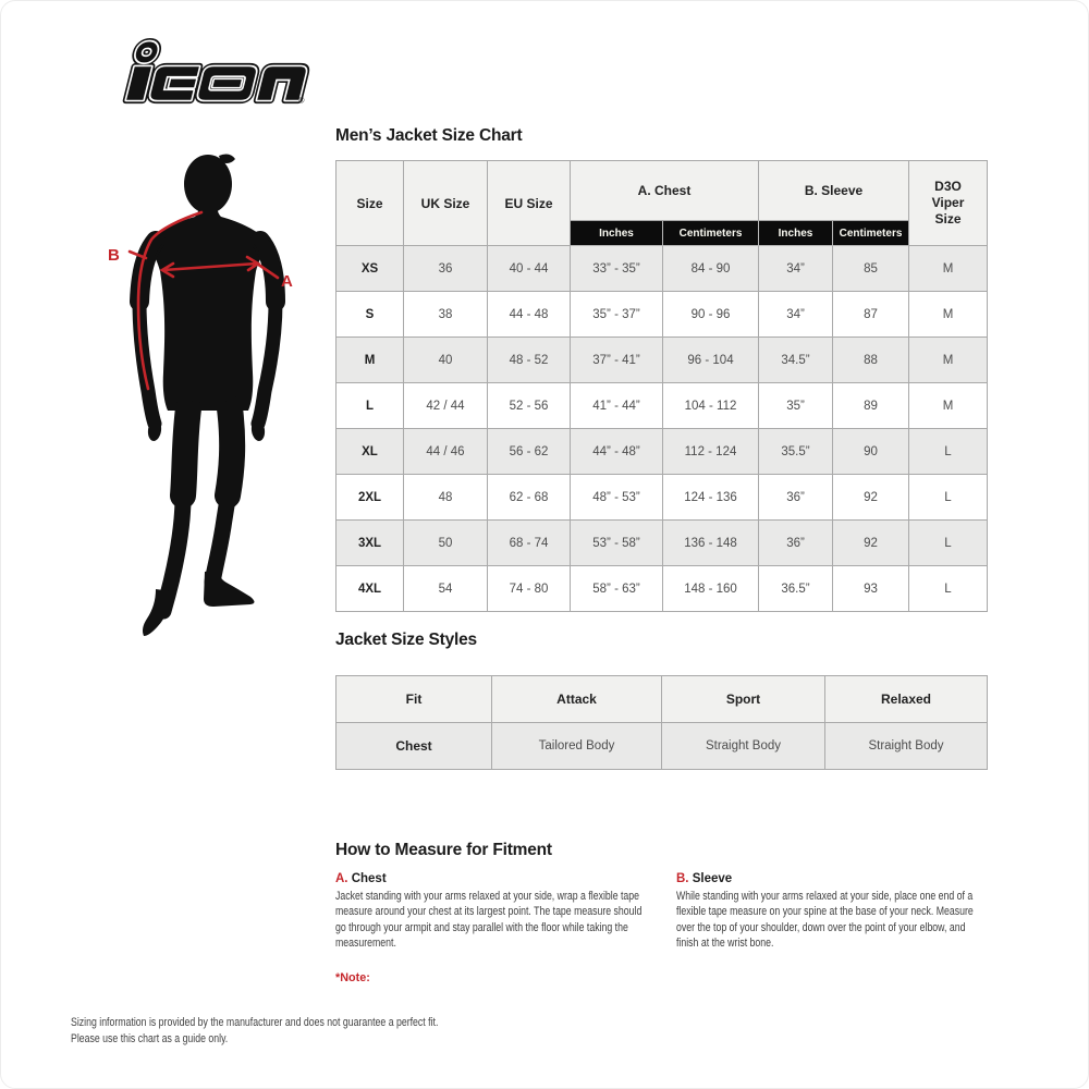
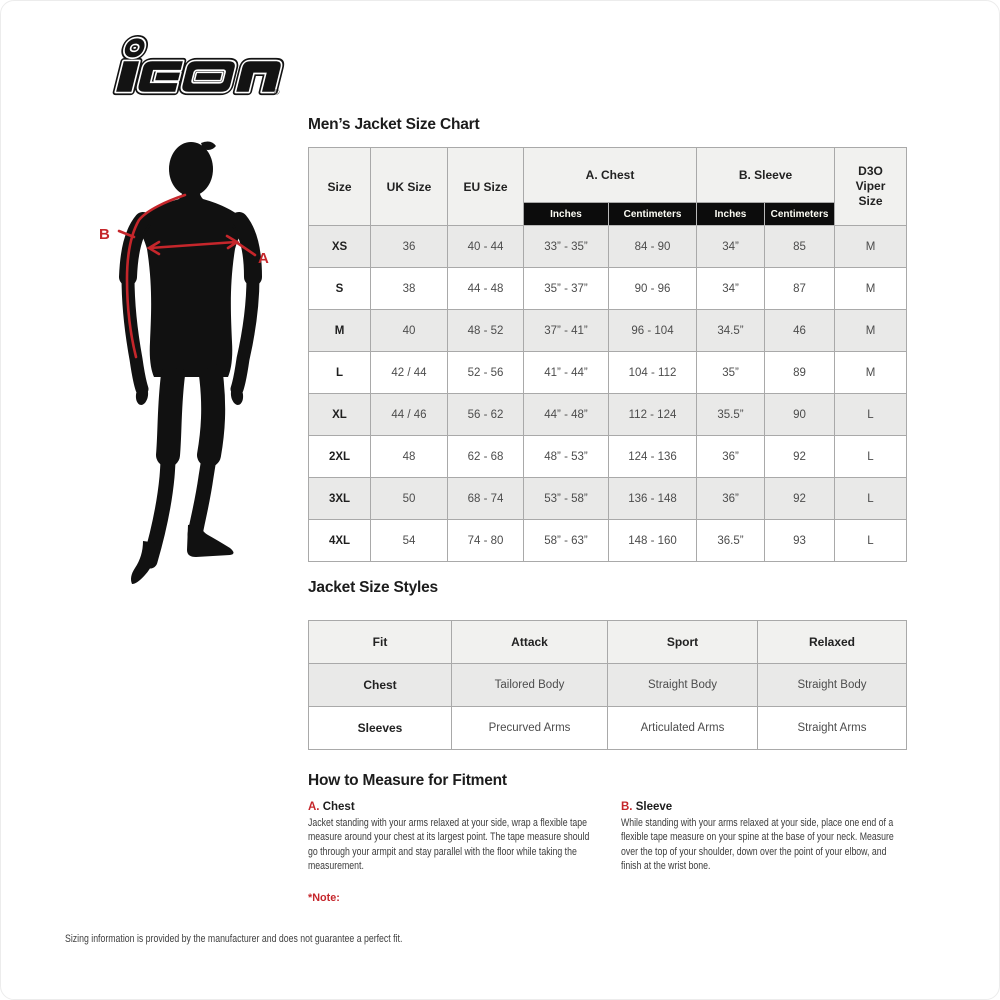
  ®
  B
  A
  Men’s Jacket Size Chart
  Size	UK Size	EU Size	A. Chest	B. Sleeve	D3O Viper Size
  Inches	Centimeters	Inches	Centimeters
  XS	36	40 - 44	33” - 35”	84 - 90	34”	85	M
  S	38	44 - 48	35” - 37”	90 - 96	34”	87	M
- M	40	48 - 52	37” - 41”	96 - 104	34.5”	88	M
+ M	40	48 - 52	37” - 41”	96 - 104	34.5”	46	M
  L	42 / 44	52 - 56	41” - 44”	104 - 112	35”	89	M
  XL	44 / 46	56 - 62	44” - 48”	112 - 124	35.5”	90	L
  2XL	48	62 - 68	48” - 53”	124 - 136	36”	92	L
  3XL	50	68 - 74	53” - 58”	136 - 148	36”	92	L
  4XL	54	74 - 80	58” - 63”	148 - 160	36.5”	93	L
  Jacket Size Styles
  Fit	Attack	Sport	Relaxed
  Chest	Tailored Body	Straight Body	Straight Body
+ Sleeves	Precurved Arms	Articulated Arms	Straight Arms
  How to Measure for Fitment
  A. Chest
  Jacket standing with your arms relaxed at your side, wrap a flexible tape measure around your chest at its largest point. The tape measure should go through your armpit and stay parallel with the floor while taking the measurement.
  B. Sleeve
  While standing with your arms relaxed at your side, place one end of a flexible tape measure on your spine at the base of your neck. Measure over the top of your shoulder, down over the point of your elbow, and finish at the wrist bone.
  *Note:
  Sizing information is provided by the manufacturer and does not guarantee a perfect fit.
- Please use this chart as a guide only.
